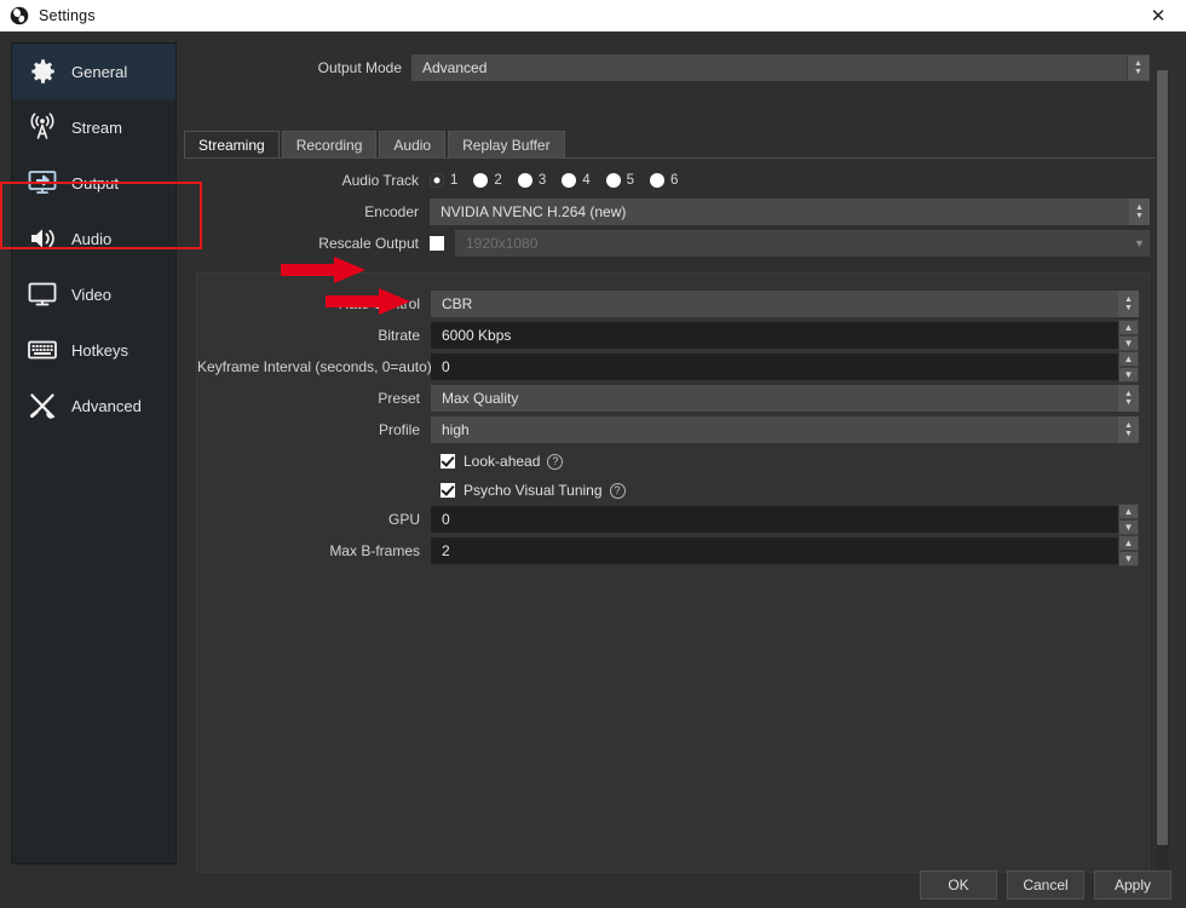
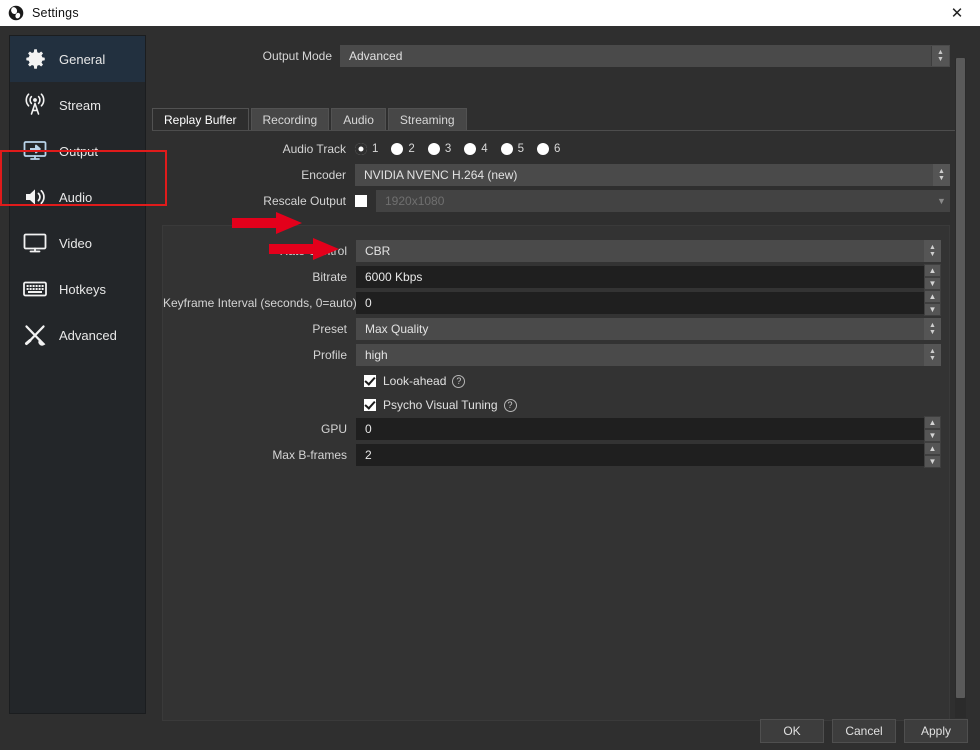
  Settings
  ✕
  General
  Stream
  Output
  Audio
  Video
  Hotkeys
  Advanced
  Output Mode
  Advanced
- Streaming
+ Replay Buffer
  Recording
  Audio
- Replay Buffer
+ Streaming
  Audio Track
  1
  2
  3
  4
  5
  6
  Encoder
  NVIDIA NVENC H.264 (new)
  Rescale Output
  1920x1080
  ▼
  CBR
  Bitrate
  6000 Kbps
  ▲
  ▼
  Keyframe Interval (seconds, 0=auto)
  0
  ▲
  ▼
  Preset
  Max Quality
  Profile
  high
  Look-ahead
  ?
  Psycho Visual Tuning
  ?
  GPU
  0
  ▲
  ▼
  Max B-frames
  2
  ▲
  ▼
  OK
  Cancel
  Apply
